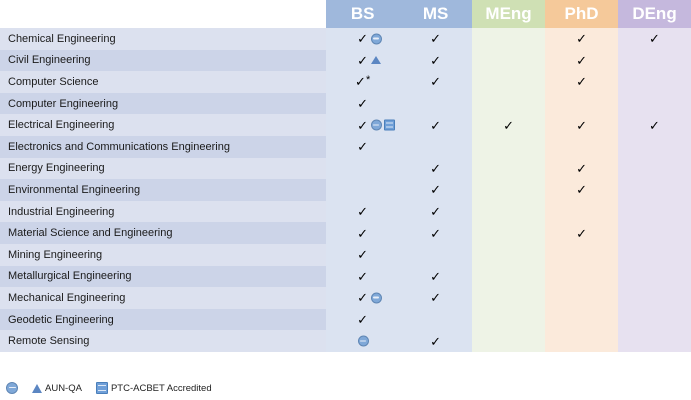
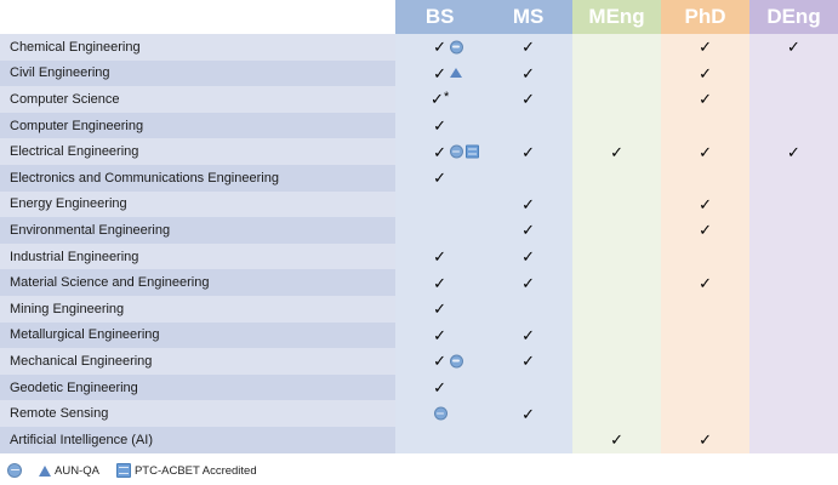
  	BS	MS	MEng	PhD	DEng
  Chemical Engineering	✓	✓		✓	✓
  Civil Engineering	✓	✓		✓
  Computer Science	✓*	✓		✓
  Computer Engineering	✓
  Electrical Engineering	✓	✓	✓	✓	✓
  Electronics and Communications Engineering	✓
  Energy Engineering		✓		✓
  Environmental Engineering		✓		✓
  Industrial Engineering	✓	✓
  Material Science and Engineering	✓	✓		✓
  Mining Engineering	✓
  Metallurgical Engineering	✓	✓
  Mechanical Engineering	✓	✓
  Geodetic Engineering	✓
  Remote Sensing		✓
+ Artificial Intelligence (AI)			✓	✓
  AUN-QA
  PTC-ACBET Accredited
